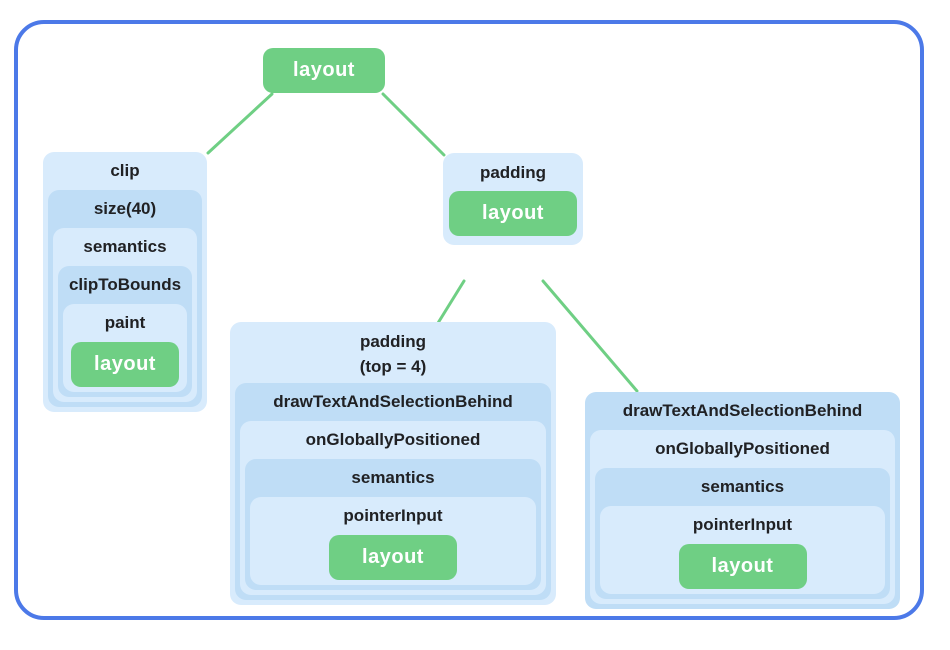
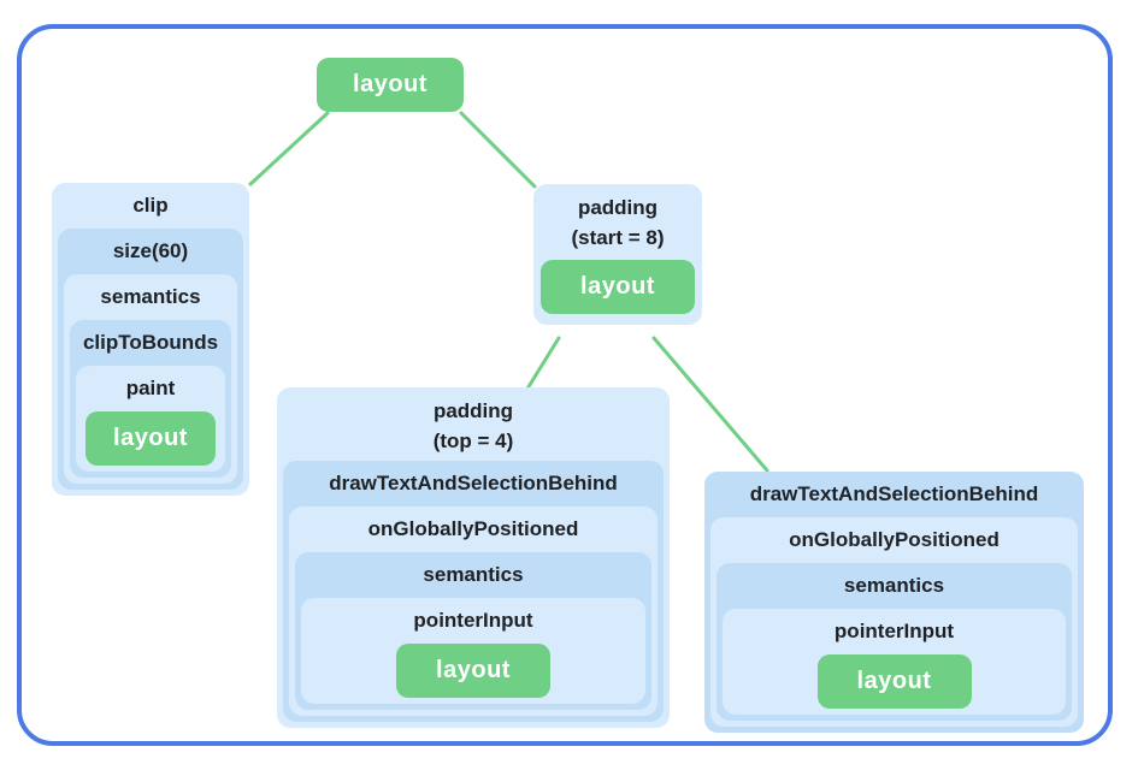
  layout
  clip
- size(40)
+ size(60)
  semantics
  clipToBounds
  paint
  layout
  padding
+ (start = 8)
  layout
  padding
  (top = 4)
  drawTextAndSelectionBehind
  onGloballyPositioned
  semantics
  pointerInput
  layout
  drawTextAndSelectionBehind
  onGloballyPositioned
  semantics
  pointerInput
  layout
